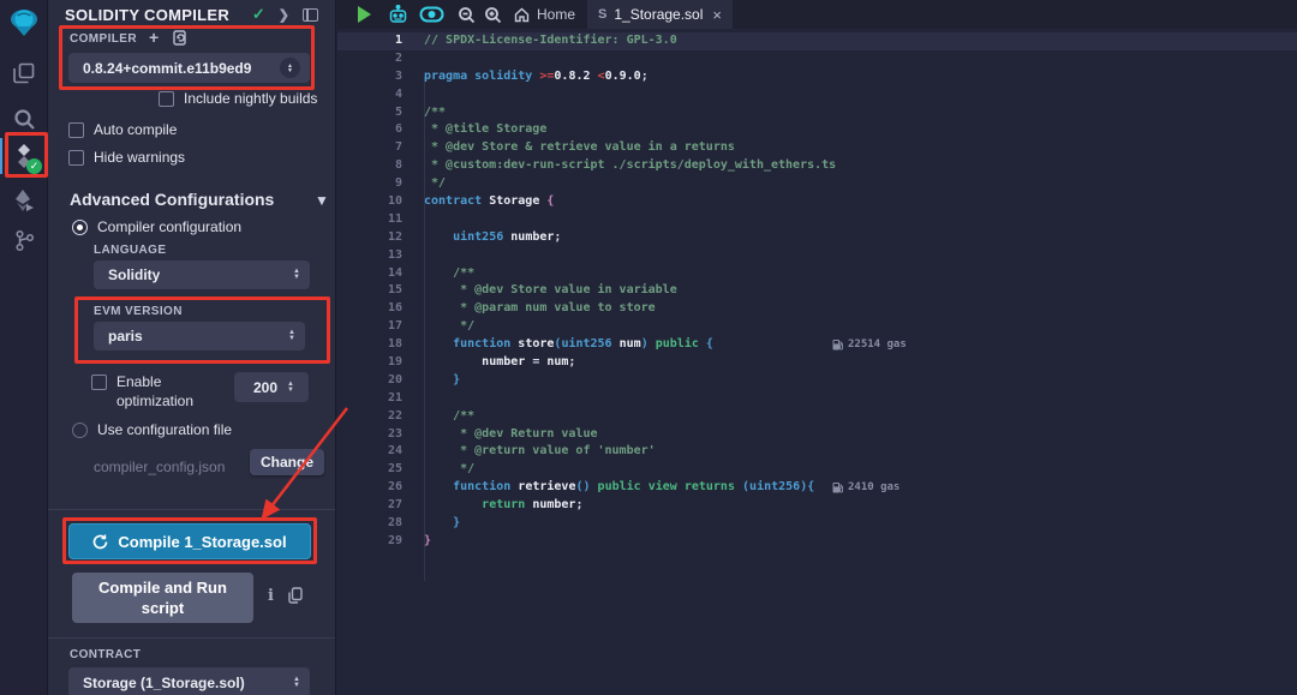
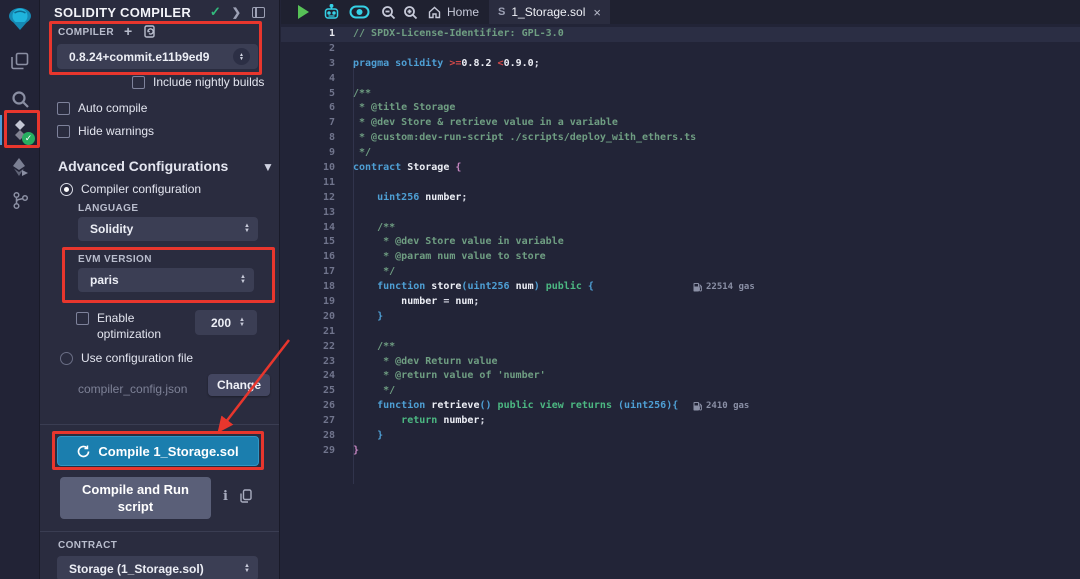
  ✓
  SOLIDITY COMPILER
  ✓
  ❯
  COMPILER
  +
  0.8.24+commit.e11b9ed9
  Include nightly builds
  Auto compile
  Hide warnings
  Advanced Configurations
  ▼
  Compiler configuration
  LANGUAGE
  Solidity
  EVM VERSION
  paris
  Enable optimization
  200
  Use configuration file
  compiler_config.json
  Change
  Compile 1_Storage.sol
  Compile and Run script
  i
  CONTRACT
  Storage (1_Storage.sol)
  Home
  S
  1_Storage.sol
  ×
  1 // SPDX-License-Identifier: GPL-3.0
  2
  3 pragma solidity >=0.8.2 <0.9.0;
  4
  5 /**
  6 * @title Storage
- 7 * @dev Store & retrieve value in a returns
+ 7 * @dev Store & retrieve value in a variable
  8 * @custom:dev-run-script ./scripts/deploy_with_ethers.ts
  9 */
  10 contract Storage {
  11
  12 uint256 number;
  13
  14 /**
  15 * @dev Store value in variable
  16 * @param num value to store
  17 */
  18 function store(uint256 num) public {
  22514 gas
  19 number = num;
  20 }
  21
  22 /**
  23 * @dev Return value
  24 * @return value of 'number'
  25 */
  26 function retrieve() public view returns (uint256){
  2410 gas
  27 return number;
  28 }
  29 }
